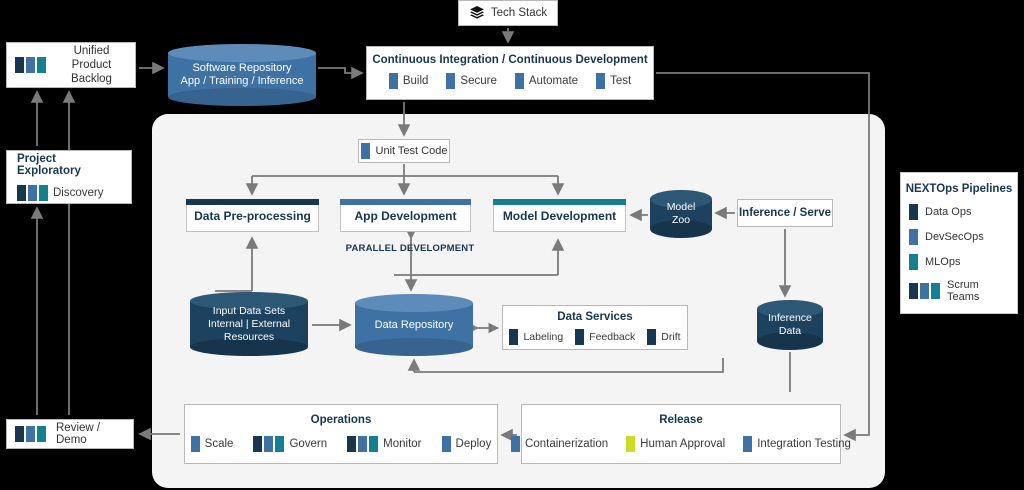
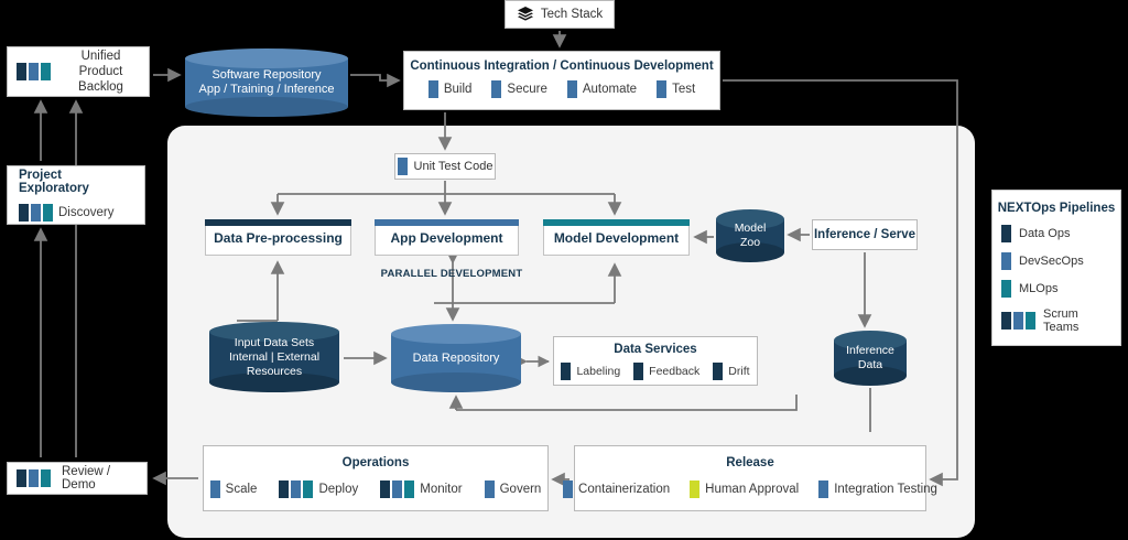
  Unified Product Backlog
  Project Exploratory
  Discovery
  Review / Demo
  Tech Stack
  Continuous Integration / Continuous Development
  Build
  Secure
  Automate
  Test
  Unit Test Code
  Software Repository
  App / Training / Inference
  Input Data Sets
  Internal | External
  Resources
  Data Repository
  Model
  Zoo
  Inference
  Data
  Data Pre-processing
  App Development
  Model Development
  PARALLEL DEVELOPMENT
  Inference / Serve
  Data Services
  Labeling
  Feedback
  Drift
  Operations
  Scale
- Govern
+ Deploy
  Monitor
- Deploy
+ Govern
  Release
  Containerization
  Human Approval
  Integration Testing
  NEXTOps Pipelines
  Data Ops
  DevSecOps
  MLOps
  Scrum Teams
